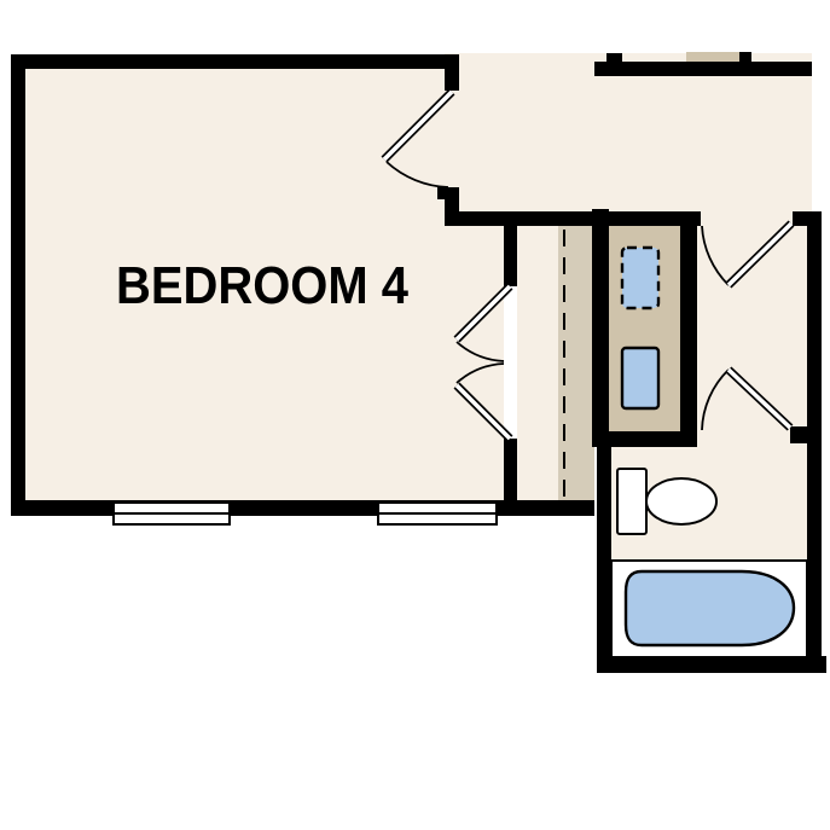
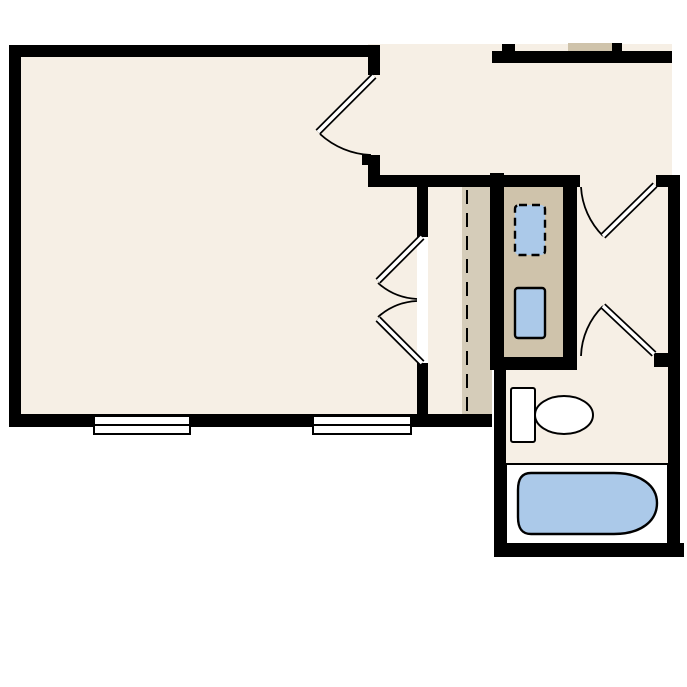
- BEDROOM 4
